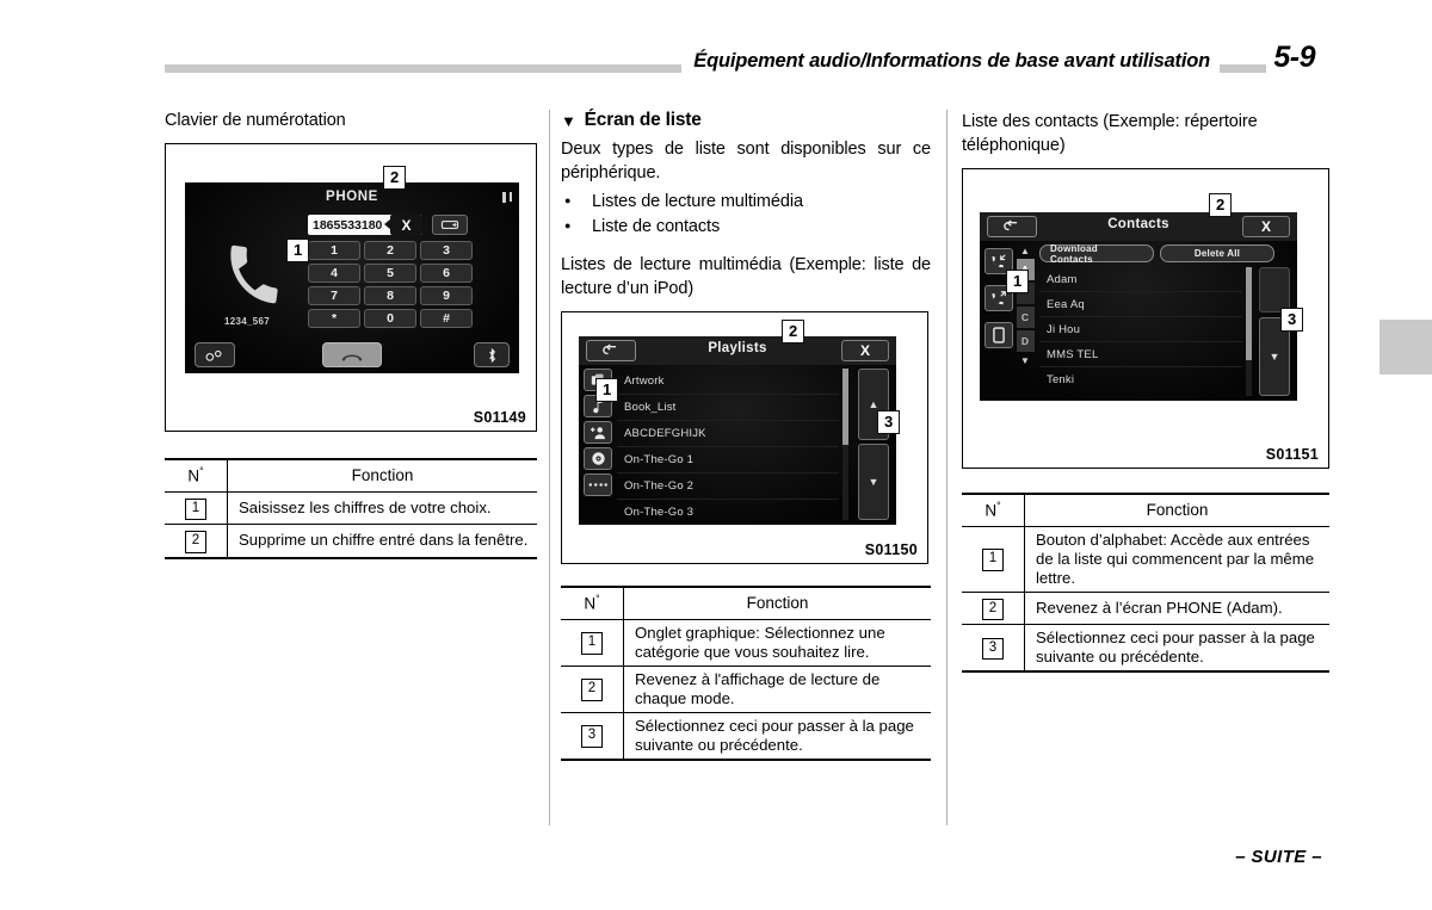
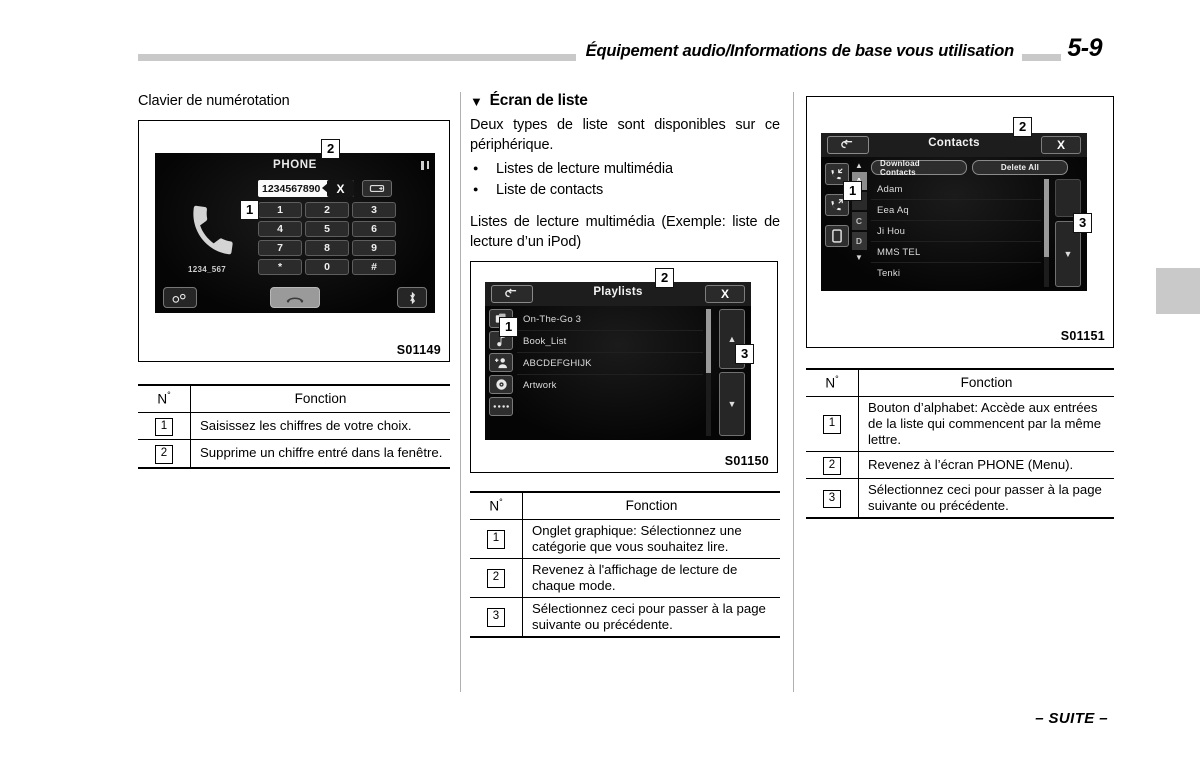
- Équipement audio/Informations de base avant utilisation
+ Équipement audio/Informations de base vous utilisation
  5-9
  Clavier de numérotation
  PHONE
  1234_567
- 1865533180
+ 1234567890
  X
  1
  2
  3
  4
  5
  6
  7
  8
  9
  *
  0
  #
  2
  1
  S01149
  N°	Fonction
  1	Saisissez les chiffres de votre choix.
  2	Supprime un chiffre entré dans la fenêtre.
  ▼
  Écran de liste
  Deux types de liste sont disponibles sur ce périphérique.
  Listes de lecture multimédia
  Liste de contacts
  Listes de lecture multimédia (Exemple: liste de lecture d’un iPod)
  Playlists
  X
- Artwork
+ On-The-Go 3
  Book_List
  ABCDEFGHIJK
- On-The-Go 1
- On-The-Go 2
- On-The-Go 3
+ Artwork
  ▲
  ▼
  2
  1
  3
  S01150
  N°	Fonction
  1	Onglet graphique: Sélectionnez une catégorie que vous souhaitez lire.
  2	Revenez à l'affichage de lecture de chaque mode.
  3	Sélectionnez ceci pour passer à la page suivante ou précédente.
- Liste des contacts (Exemple: répertoire téléphonique)
  Contacts
  X
  ▲
  C
  D
  ▼
  Download Contacts
  Delete All
  Adam
  Eea Aq
  Ji Hou
  MMS TEL
  Tenki
  ▼
  2
  1
  3
  S01151
  N°	Fonction
  1	Bouton d’alphabet: Accède aux entrées de la liste qui commencent par la même lettre.
- 2	Revenez à l’écran PHONE (Adam).
+ 2	Revenez à l’écran PHONE (Menu).
  3	Sélectionnez ceci pour passer à la page suivante ou précédente.
  – SUITE –
